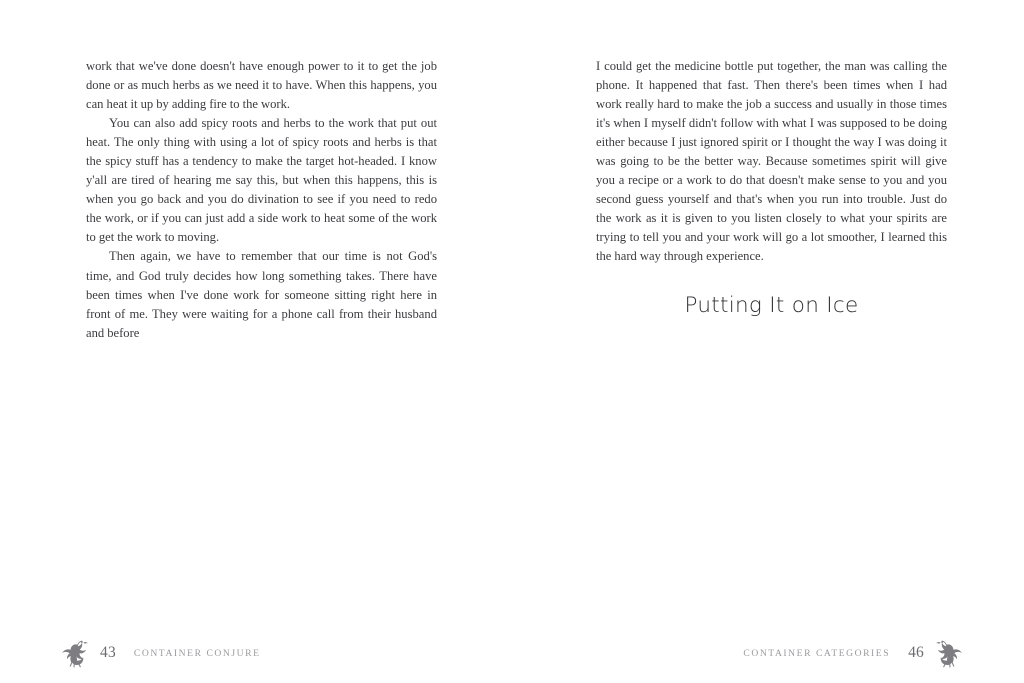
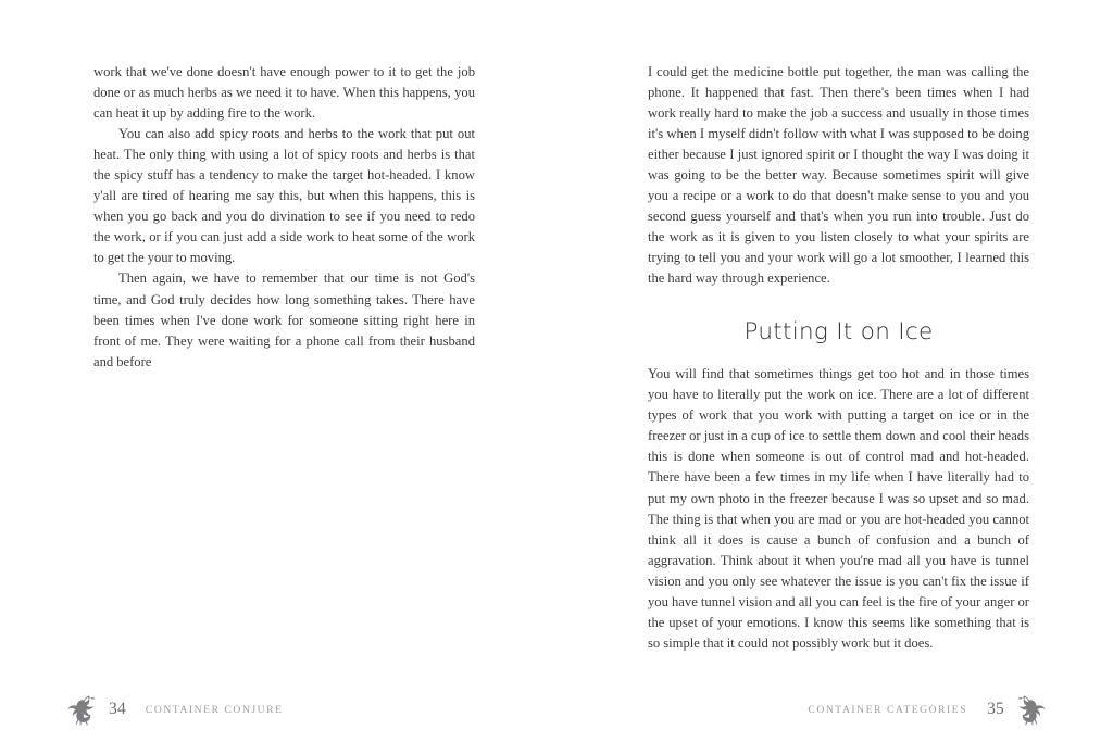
  work that we've done doesn't have enough power to it to get the job done or as much herbs as we need it to have. When this happens, you can heat it up by adding fire to the work.
- You can also add spicy roots and herbs to the work that put out heat. The only thing with using a lot of spicy roots and herbs is that the spicy stuff has a tendency to make the target hot-headed. I know y'all are tired of hearing me say this, but when this happens, this is when you go back and you do divination to see if you need to redo the work, or if you can just add a side work to heat some of the work to get the work to moving.
+ You can also add spicy roots and herbs to the work that put out heat. The only thing with using a lot of spicy roots and herbs is that the spicy stuff has a tendency to make the target hot-headed. I know y'all are tired of hearing me say this, but when this happens, this is when you go back and you do divination to see if you need to redo the work, or if you can just add a side work to heat some of the work to get the your to moving.
  Then again, we have to remember that our time is not God's time, and God truly decides how long something takes. There have been times when I've done work for someone sitting right here in front of me. They were waiting for a phone call from their husband and before
  I could get the medicine bottle put together, the man was calling the phone. It happened that fast. Then there's been times when I had work really hard to make the job a success and usually in those times it's when I myself didn't follow with what I was supposed to be doing either because I just ignored spirit or I thought the way I was doing it was going to be the better way. Because sometimes spirit will give you a recipe or a work to do that doesn't make sense to you and you second guess yourself and that's when you run into trouble. Just do the work as it is given to you listen closely to what your spirits are trying to tell you and your work will go a lot smoother, I learned this the hard way through experience.
  Putting It on Ice
+ You will find that sometimes things get too hot and in those times you have to literally put the work on ice. There are a lot of different types of work that you work with putting a target on ice or in the freezer or just in a cup of ice to settle them down and cool their heads this is done when someone is out of control mad and hot-headed. There have been a few times in my life when I have literally had to put my own photo in the freezer because I was so upset and so mad. The thing is that when you are mad or you are hot-headed you cannot think all it does is cause a bunch of confusion and a bunch of aggravation. Think about it when you're mad all you have is tunnel vision and you only see whatever the issue is you can't fix the issue if you have tunnel vision and all you can feel is the fire of your anger or the upset of your emotions. I know this seems like something that is so simple that it could not possibly work but it does.
- 43
+ 34
  CONTAINER CONJURE
  CONTAINER CATEGORIES
- 46
+ 35
